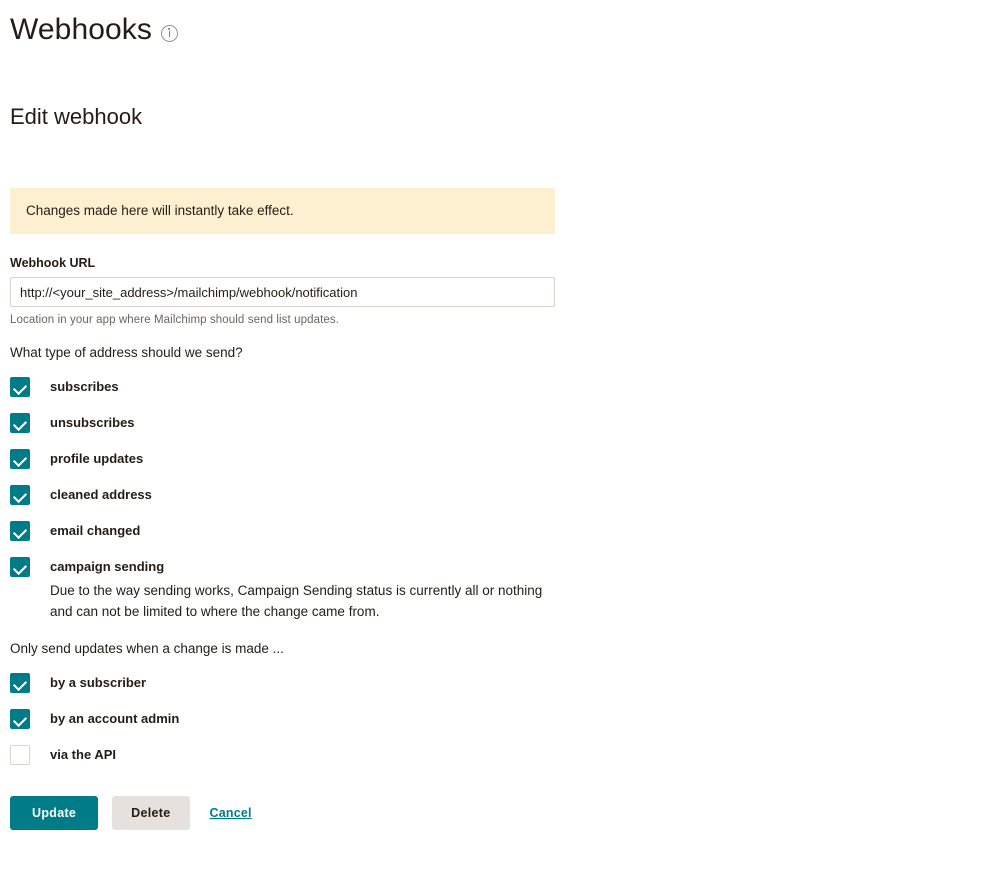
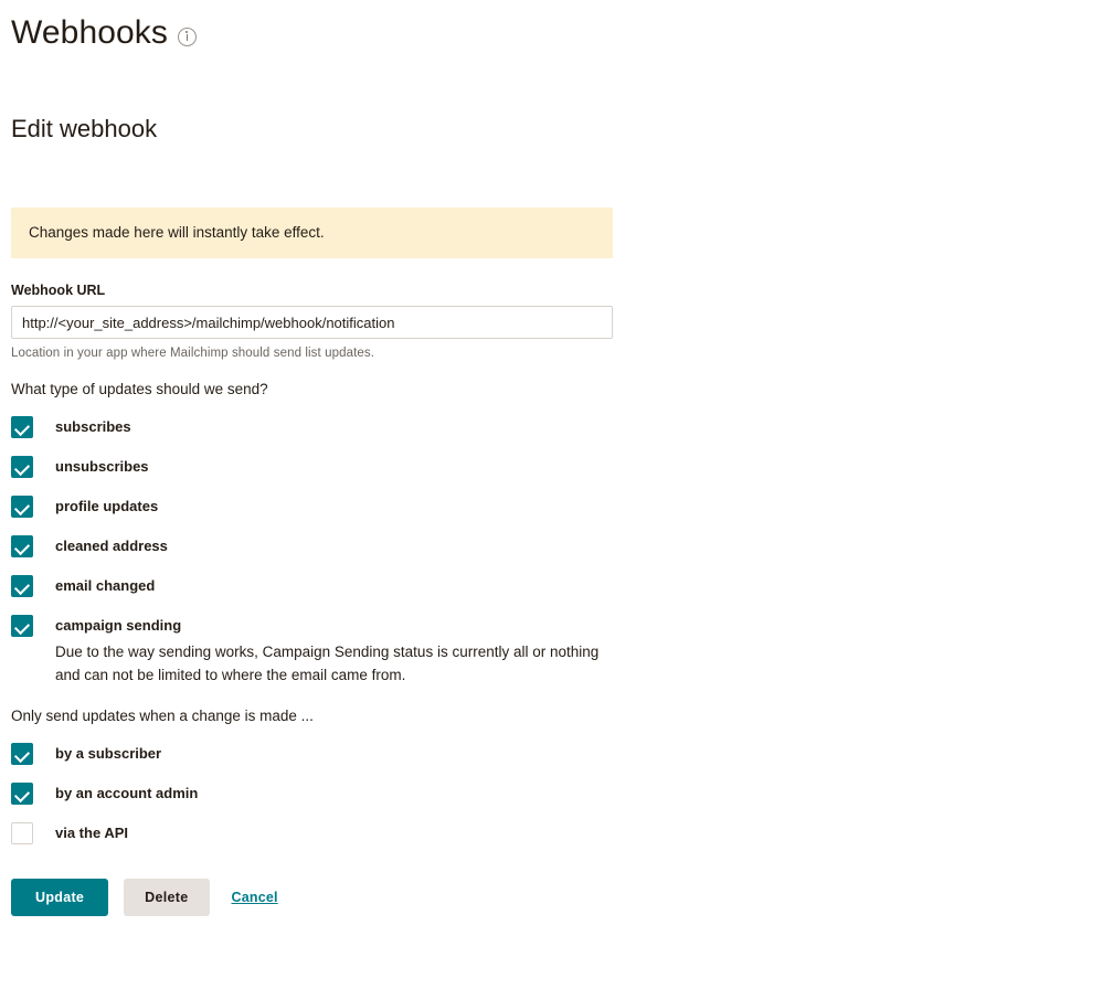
  Webhooks
  Edit webhook
  Changes made here will instantly take effect.
  Webhook URL
  http://<your_site_address>/mailchimp/webhook/notification
  Location in your app where Mailchimp should send list updates.
- What type of address should we send?
+ What type of updates should we send?
  subscribes
  unsubscribes
  profile updates
  cleaned address
  email changed
  campaign sending
- Due to the way sending works, Campaign Sending status is currently all or nothing and can not be limited to where the change came from.
+ Due to the way sending works, Campaign Sending status is currently all or nothing and can not be limited to where the email came from.
  Only send updates when a change is made ...
  by a subscriber
  by an account admin
  via the API
  Update
  Delete
  Cancel
